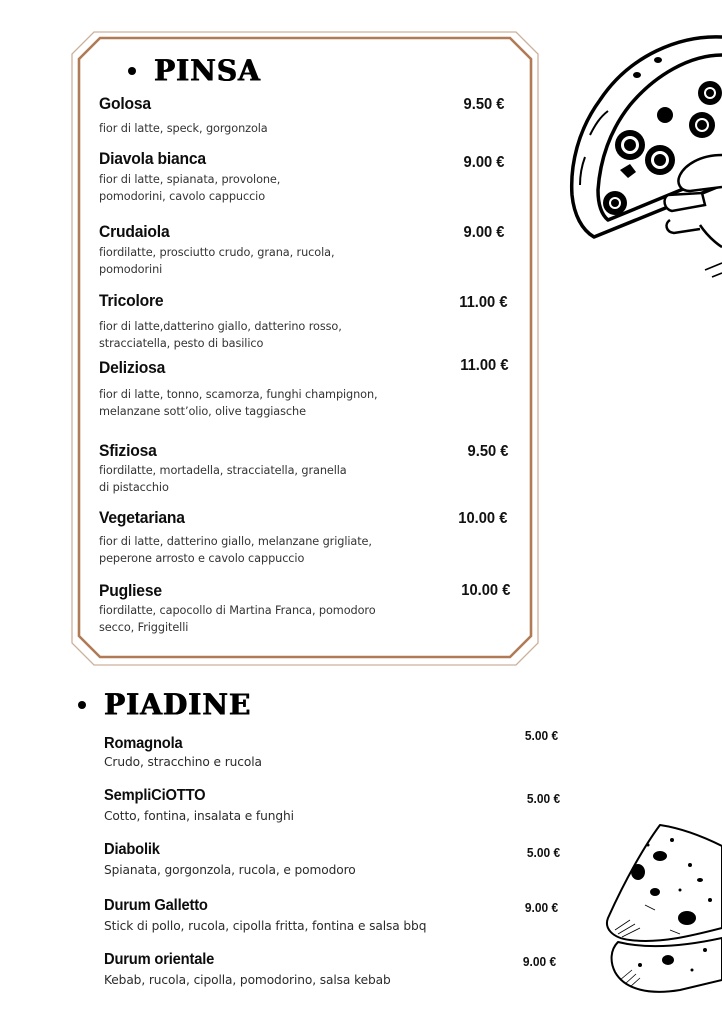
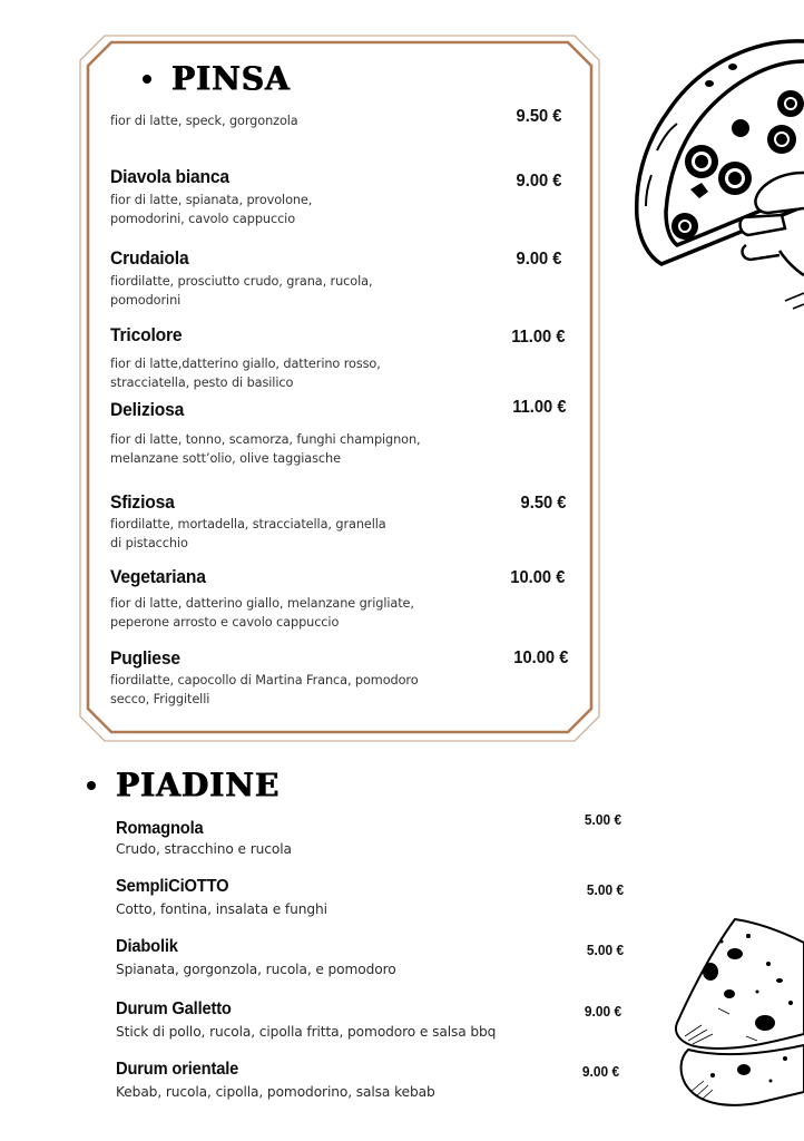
  PINSA
- Golosa
  fior di latte, speck, gorgonzola
  9.50 €
  Diavola bianca
  fior di latte, spianata, provolone,
  pomodorini, cavolo cappuccio
  9.00 €
  Crudaiola
  fiordilatte, prosciutto crudo, grana, rucola,
  pomodorini
  9.00 €
  Tricolore
  fior di latte,datterino giallo, datterino rosso,
  stracciatella, pesto di basilico
  11.00 €
  Deliziosa
  fior di latte, tonno, scamorza, funghi champignon,
  melanzane sott’olio, olive taggiasche
  11.00 €
  Sfiziosa
  fiordilatte, mortadella, stracciatella, granella
  di pistacchio
  9.50 €
  Vegetariana
  fior di latte, datterino giallo, melanzane grigliate,
  peperone arrosto e cavolo cappuccio
  10.00 €
  Pugliese
  fiordilatte, capocollo di Martina Franca, pomodoro
  secco, Friggitelli
  10.00 €
  PIADINE
  Romagnola
  Crudo, stracchino e rucola
  5.00 €
  SempliCiOTTO
  Cotto, fontina, insalata e funghi
  5.00 €
  Diabolik
  Spianata, gorgonzola, rucola, e pomodoro
  5.00 €
  Durum Galletto
- Stick di pollo, rucola, cipolla fritta, fontina e salsa bbq
+ Stick di pollo, rucola, cipolla fritta, pomodoro e salsa bbq
  9.00 €
  Durum orientale
  Kebab, rucola, cipolla, pomodorino, salsa kebab
  9.00 €
